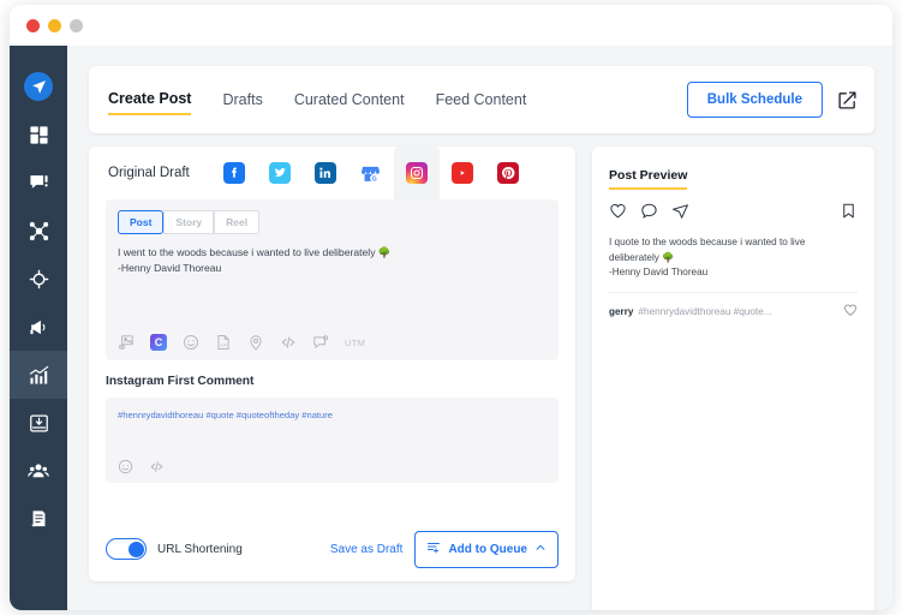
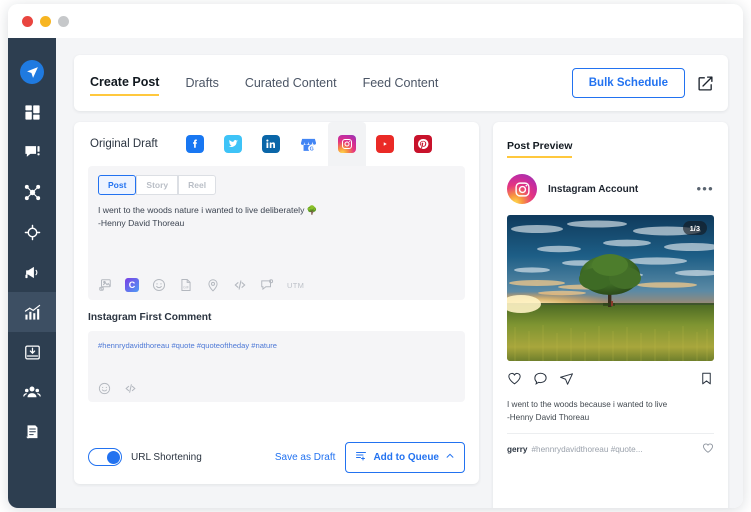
  Create Post
  Drafts
  Curated Content
  Feed Content
  Bulk Schedule
  Original Draft
  Post
  Story
  Reel
- I went to the woods because i wanted to live deliberately 🌳
+ I went to the woods nature i wanted to live deliberately 🌳
  -Henny David Thoreau
  C
  UTM
  Instagram First Comment
  #hennrydavidthoreau #quote #quoteoftheday #nature
  URL Shortening
  Save as Draft
  Add to Queue
  Post Preview
+ Instagram Account
+ •••
+ 1/3
- I quote to the woods because i wanted to live
+ I went to the woods because i wanted to live
- deliberately 🌳
  -Henny David Thoreau
  gerry
  #hennrydavidthoreau #quote...
